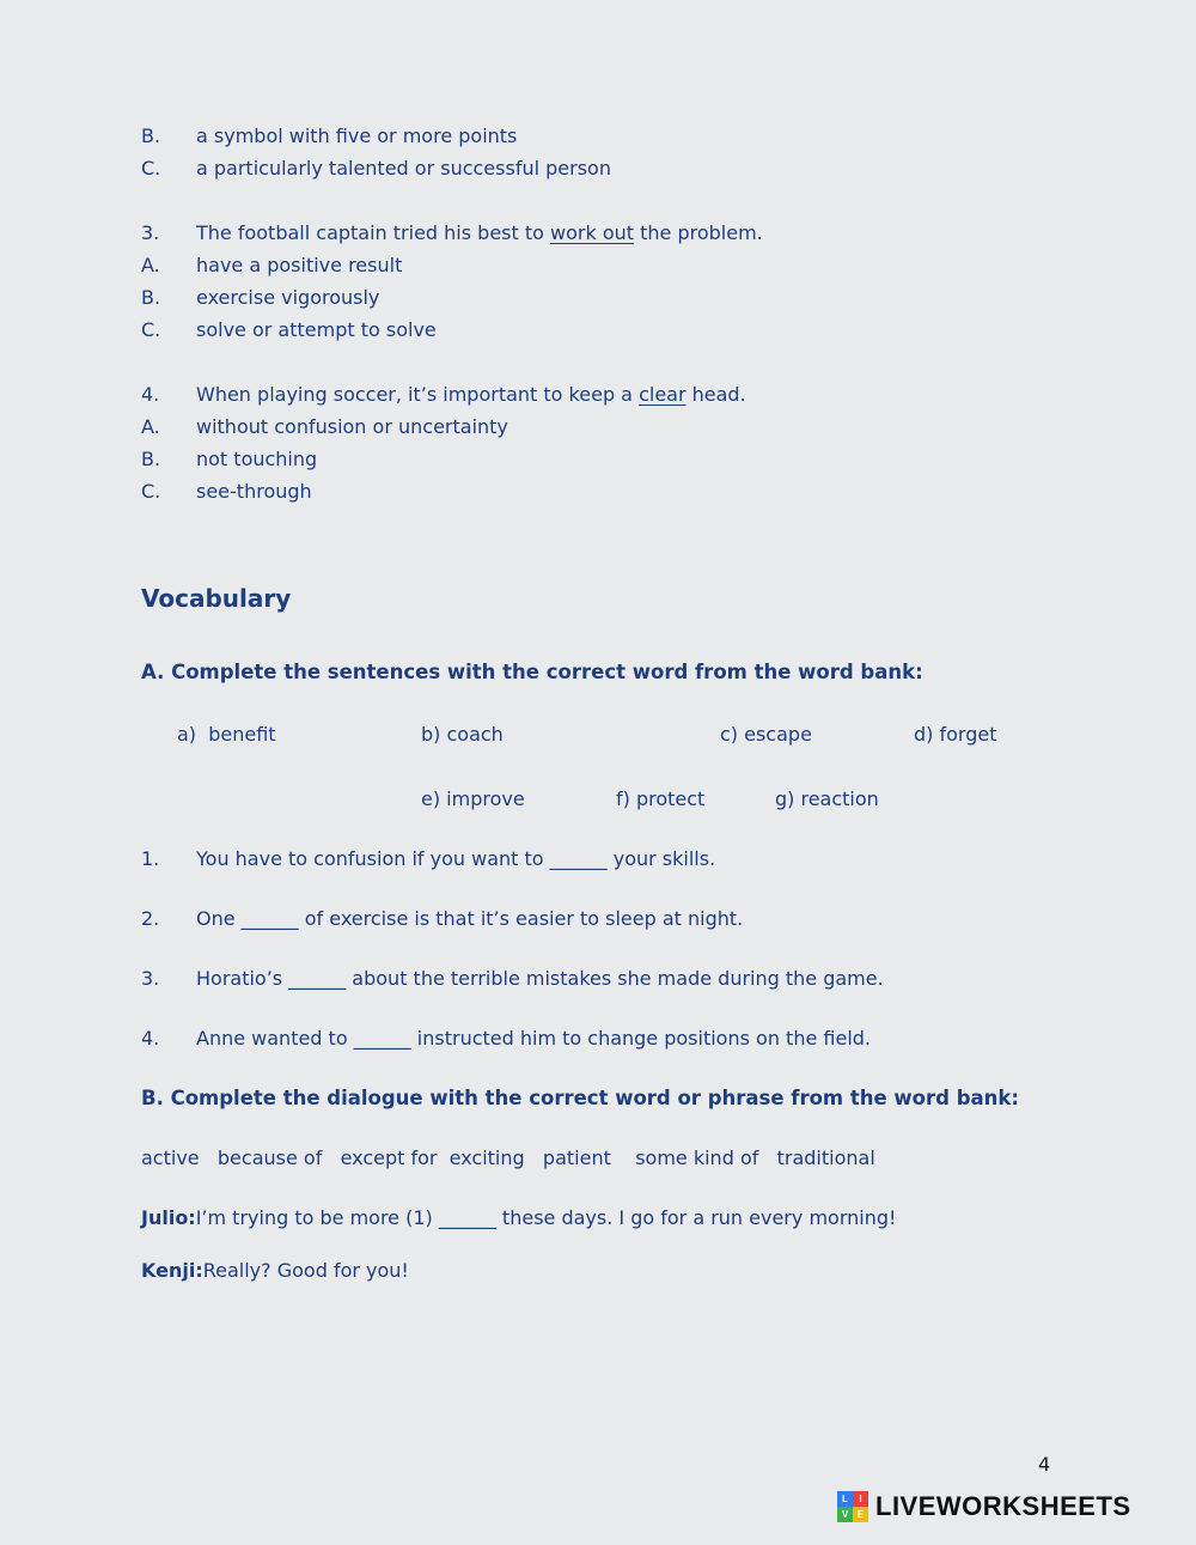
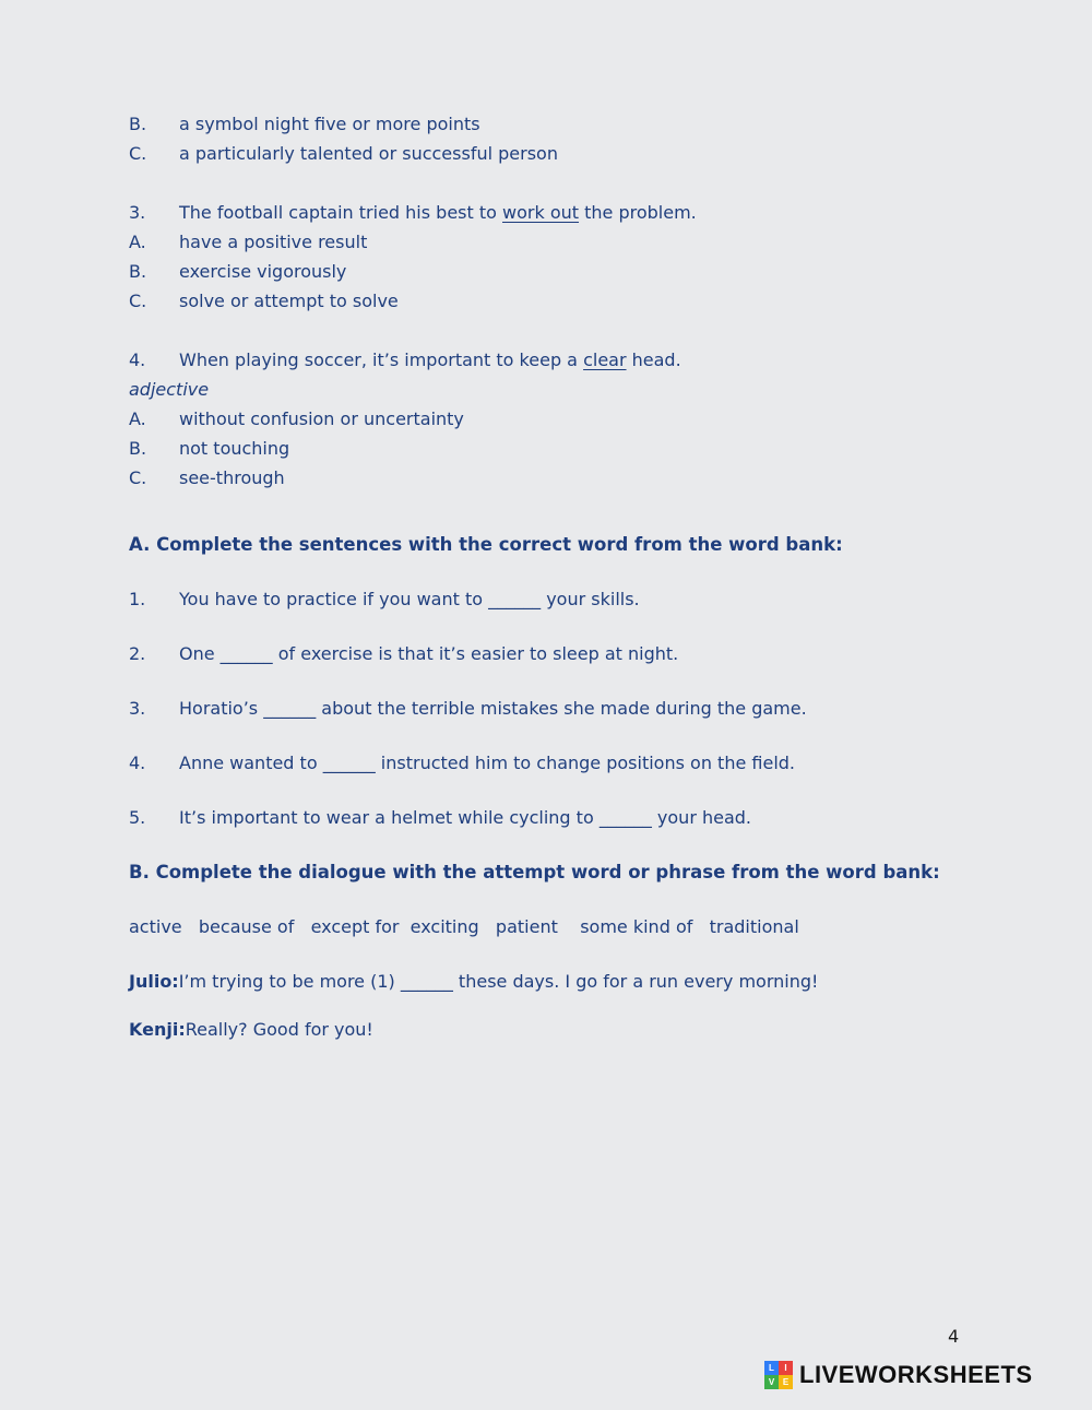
  B.
- a symbol with five or more points
+ a symbol night five or more points
  C.
  a particularly talented or successful person
  3.
  The football captain tried his best to work out the problem.
  A.
  have a positive result
  B.
  exercise vigorously
  C.
  solve or attempt to solve
  4.
  When playing soccer, it’s important to keep a clear head.
+ adjective
  A.
  without confusion or uncertainty
  B.
  not touching
  C.
  see-through
- Vocabulary
  A. Complete the sentences with the correct word from the word bank:
- a) benefit
- b) coach
- c) escape
- d) forget
- e) improve
- f) protect
- g) reaction
  1.
- You have to confusion if you want to ______ your skills.
+ You have to practice if you want to ______ your skills.
  2.
  One ______ of exercise is that it’s easier to sleep at night.
  3.
  Horatio’s ______ about the terrible mistakes she made during the game.
  4.
  Anne wanted to ______ instructed him to change positions on the field.
+ 5.
+ It’s important to wear a helmet while cycling to ______ your head.
- B. Complete the dialogue with the correct word or phrase from the word bank:
+ B. Complete the dialogue with the attempt word or phrase from the word bank:
  active because of except for exciting patient some kind of traditional
  Julio:I’m trying to be more (1) ______ these days. I go for a run every morning!
  Kenji:Really? Good for you!
  4
  L
  I
  V
  E
  LIVEWORKSHEETS
